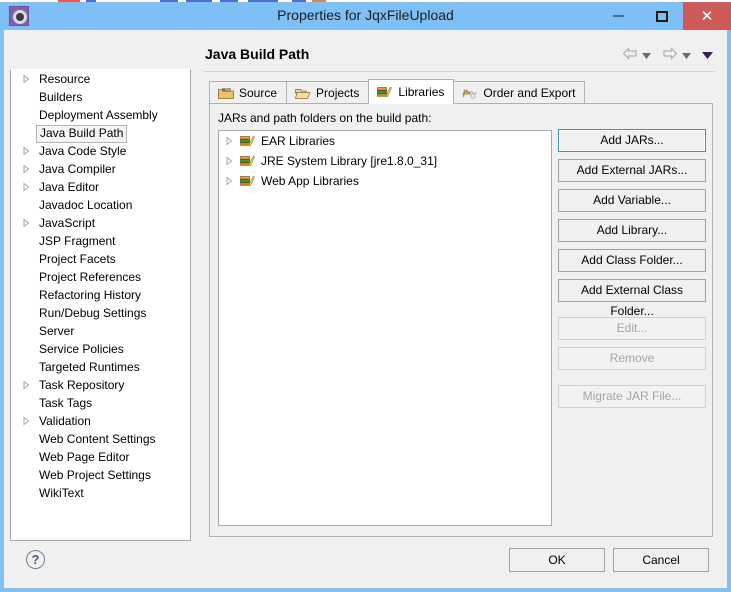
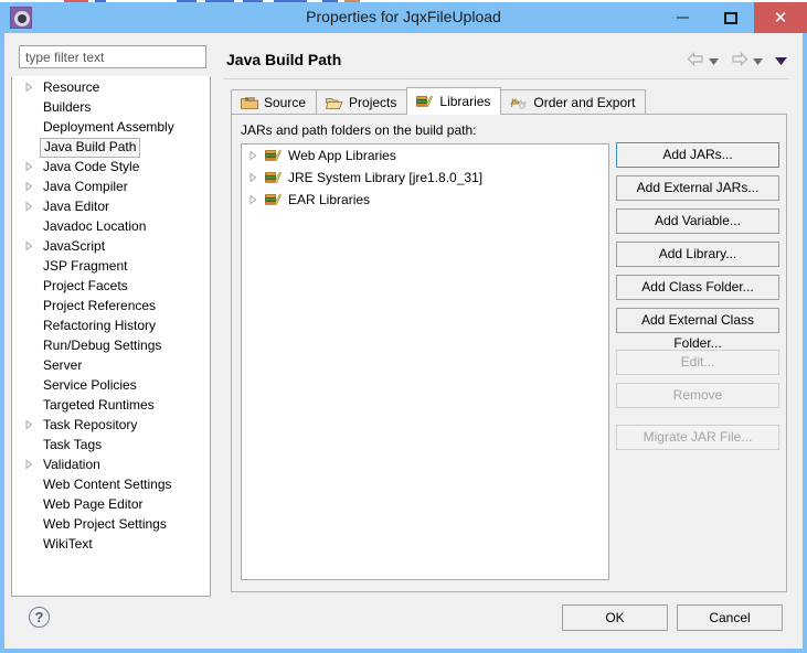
  Properties for JqxFileUpload
  ✕
+ type filter text
  Resource
  Builders
  Deployment Assembly
  Java Build Path
  Java Code Style
  Java Compiler
  Java Editor
  Javadoc Location
  JavaScript
  JSP Fragment
  Project Facets
  Project References
  Refactoring History
  Run/Debug Settings
  Server
  Service Policies
  Targeted Runtimes
  Task Repository
  Task Tags
  Validation
  Web Content Settings
  Web Page Editor
  Web Project Settings
  WikiText
  Java Build Path
  Source
  Projects
  Libraries
  Order and Export
  JARs and path folders on the build path:
- EAR Libraries
+ Web App Libraries
  JRE System Library [jre1.8.0_31]
- Web App Libraries
+ EAR Libraries
  Add JARs...
  Add External JARs...
  Add Variable...
  Add Library...
  Add Class Folder...
  Add External Class Folder...
  Edit...
  Remove
  Migrate JAR File...
  ?
  OK
  Cancel
